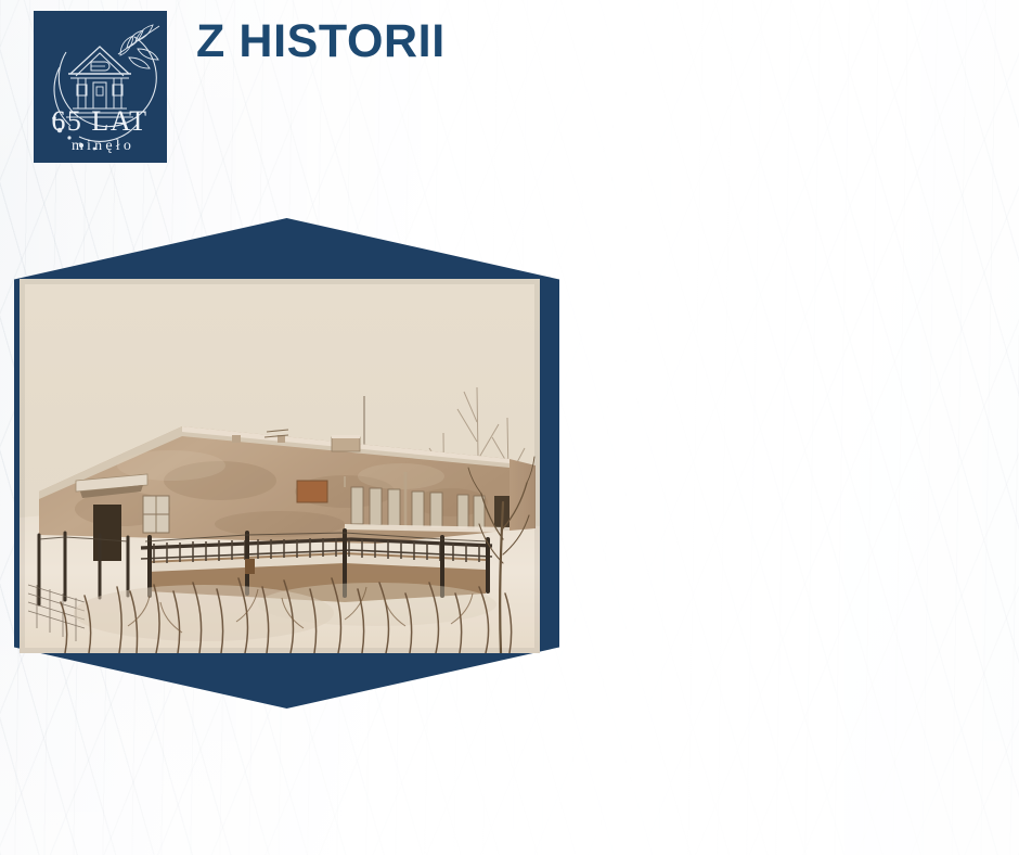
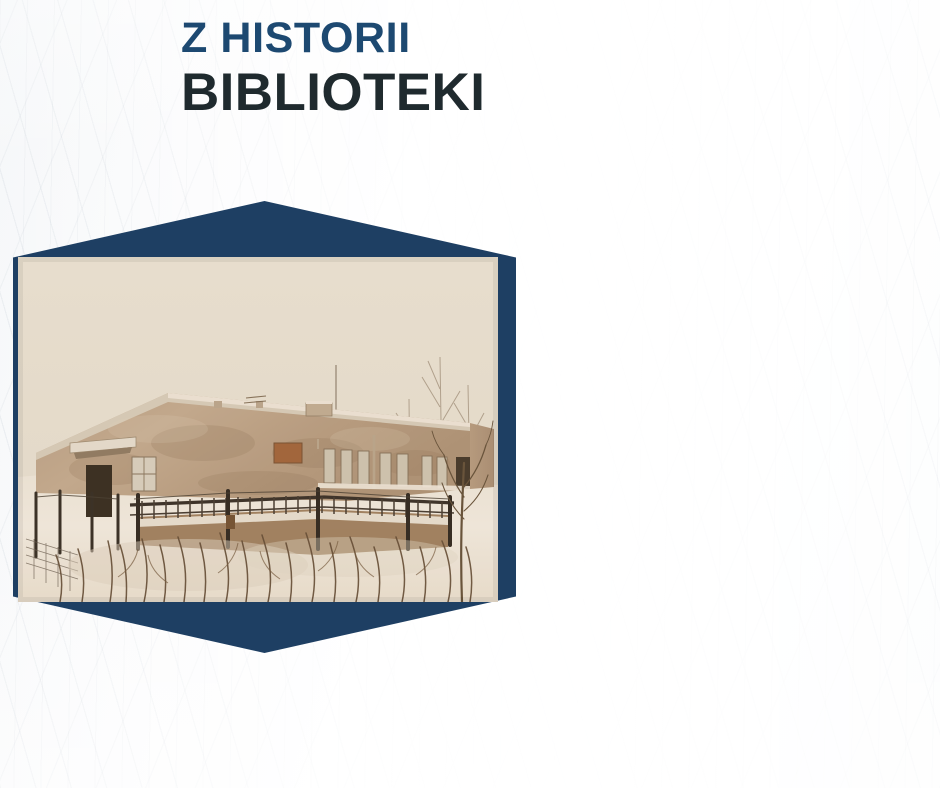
- 65 LAT
- minęło
  Z HISTORII
+ BIBLIOTEKI
